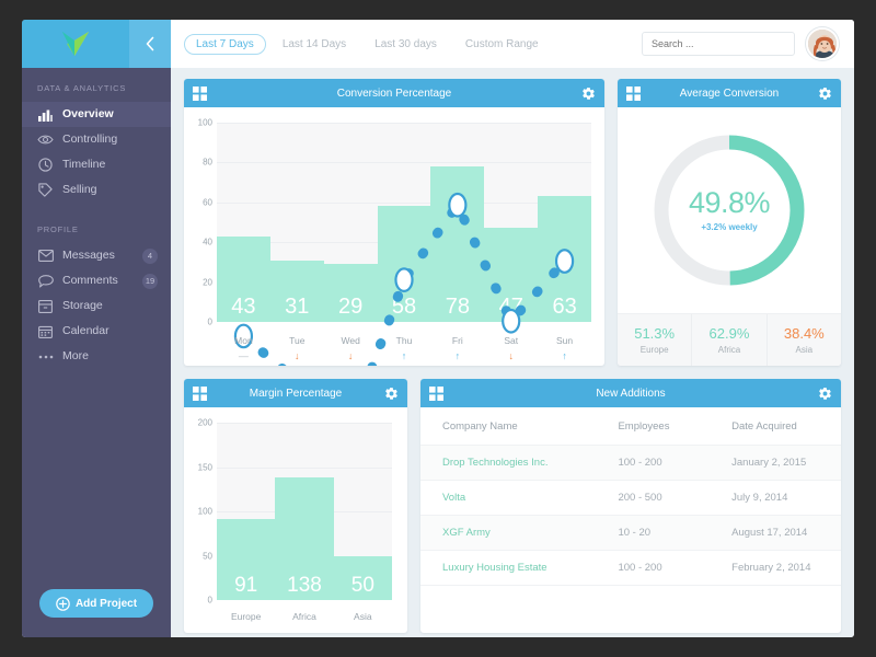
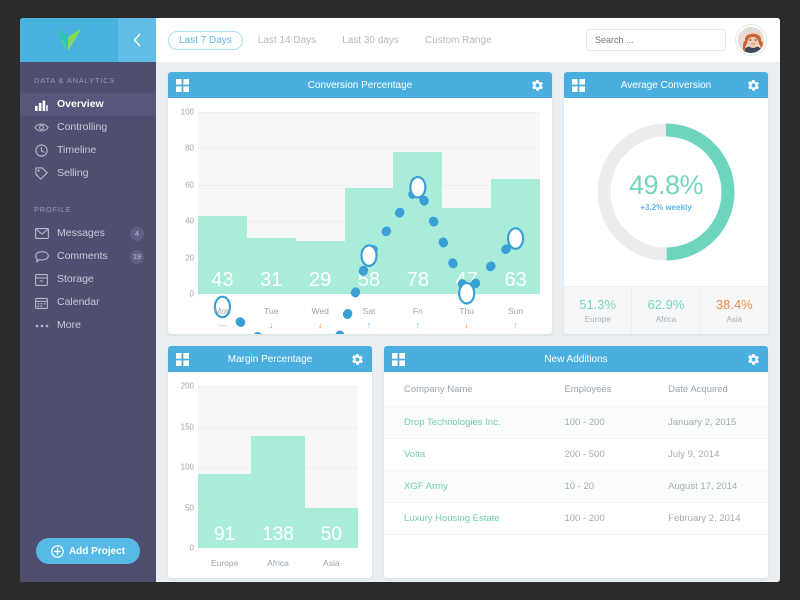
  DATA & ANALYTICS
  Overview
  Controlling
  Timeline
  Selling
  PROFILE
  Messages
  4
  Comments
  19
  Storage
  Calendar
  More
  Add Project
  Last 7 Days
  Last 14 Days
  Last 30 days
  Custom Range
  Search ...
  Conversion Percentage
  0
  20
  40
  60
  80
  100
  43
  31
  29
  58
  78
  63
  Mon
  Tue
  Wed
- Thu
+ Sat
  Fri
- Sat
+ Thu
  Sun
  —
  ↓
  ↓
  ↑
  ↑
  ↓
  ↑
  Average Conversion
  49.8%
  +3.2% weekly
  51.3%
  Europe
  62.9%
  Africa
  38.4%
  Asia
  Margin Percentage
  0
  50
  100
  150
  200
  91
  138
  50
  Europe
  Africa
  Asia
  New Additions
  Company Name	Employees	Date Acquired
  Drop Technologies Inc.	100 - 200	January 2, 2015
  Volta	200 - 500	July 9, 2014
  XGF Army	10 - 20	August 17, 2014
  Luxury Housing Estate	100 - 200	February 2, 2014
